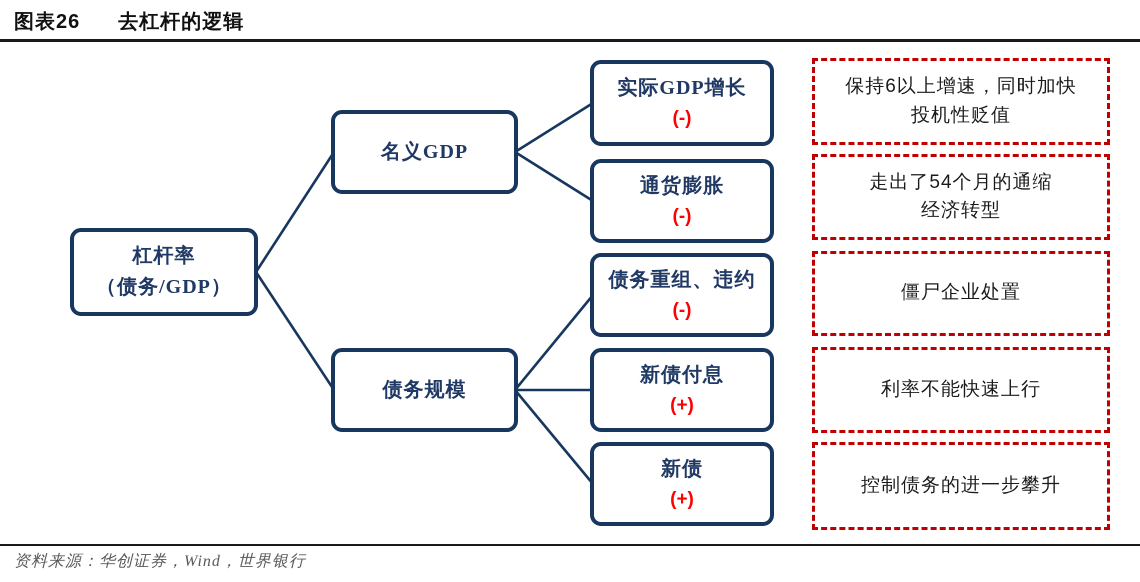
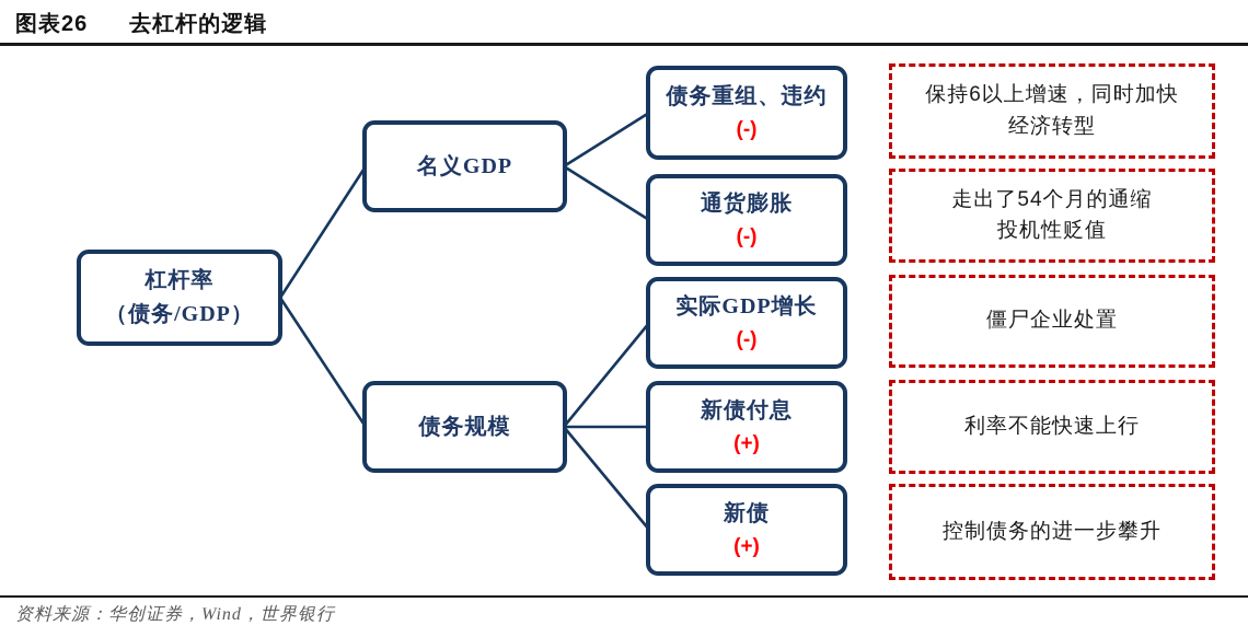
  图表26 去杠杆的逻辑
  杠杆率
  （债务/GDP）
  名义GDP
  债务规模
- 实际GDP增长
+ 债务重组、违约
  (-)
  通货膨胀
  (-)
- 债务重组、违约
+ 实际GDP增长
  (-)
  新债付息
  (+)
  新债
  (+)
  保持6以上增速，同时加快
- 投机性贬值
+ 经济转型
  走出了54个月的通缩
- 经济转型
+ 投机性贬值
  僵尸企业处置
  利率不能快速上行
  控制债务的进一步攀升
  资料来源：华创证券，Wind，世界银行
